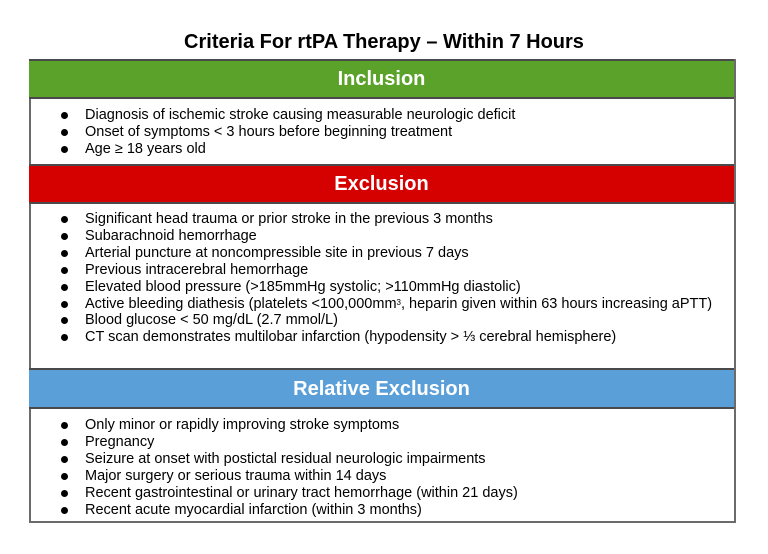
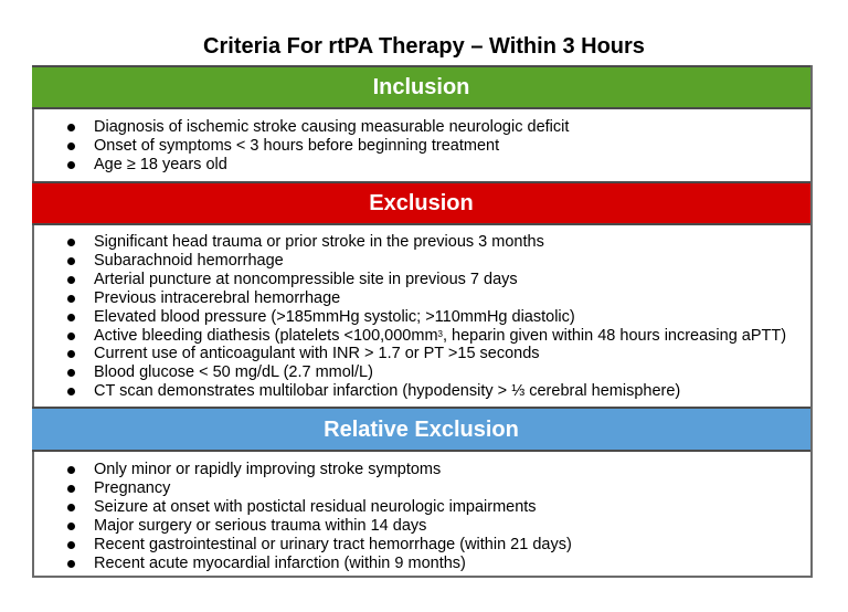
- Criteria For rtPA Therapy – Within 7 Hours
+ Criteria For rtPA Therapy – Within 3 Hours
  Inclusion
  Diagnosis of ischemic stroke causing measurable neurologic deficit
  Onset of symptoms < 3 hours before beginning treatment
  Age ≥ 18 years old
  Exclusion
  Significant head trauma or prior stroke in the previous 3 months
  Subarachnoid hemorrhage
  Arterial puncture at noncompressible site in previous 7 days
  Previous intracerebral hemorrhage
  Elevated blood pressure (>185mmHg systolic; >110mmHg diastolic)
- Active bleeding diathesis (platelets <100,000mm3, heparin given within 63 hours increasing aPTT)
+ Active bleeding diathesis (platelets <100,000mm3, heparin given within 48 hours increasing aPTT)
+ Current use of anticoagulant with INR > 1.7 or PT >15 seconds
  Blood glucose < 50 mg/dL (2.7 mmol/L)
  CT scan demonstrates multilobar infarction (hypodensity > ⅓ cerebral hemisphere)
  Relative Exclusion
  Only minor or rapidly improving stroke symptoms
  Pregnancy
  Seizure at onset with postictal residual neurologic impairments
  Major surgery or serious trauma within 14 days
  Recent gastrointestinal or urinary tract hemorrhage (within 21 days)
- Recent acute myocardial infarction (within 3 months)
+ Recent acute myocardial infarction (within 9 months)
